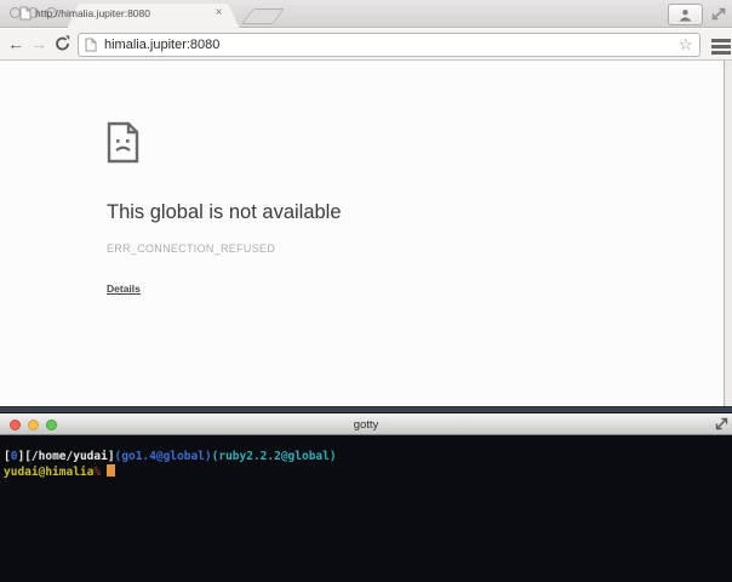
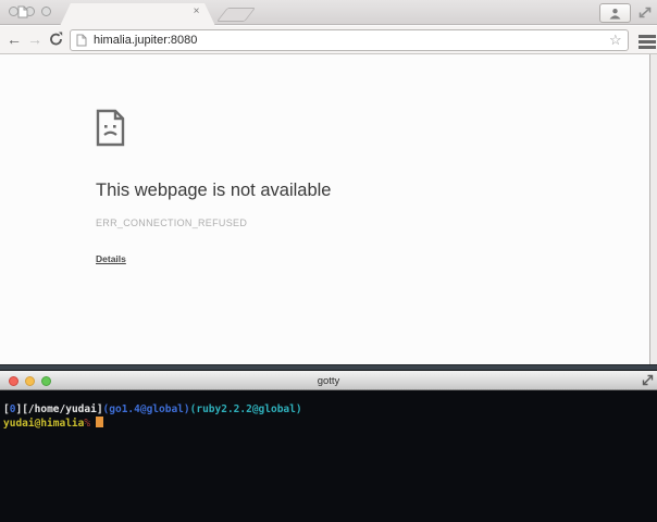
- http://himalia.jupiter:8080
  ×
  ←
  →
  himalia.jupiter:8080
  ☆
- This global is not available
+ This webpage is not available
  ERR_CONNECTION_REFUSED
  Details
  gotty
  [0][/home/yudai](go1.4@global)(ruby2.2.2@global)
  yudai@himalia%
